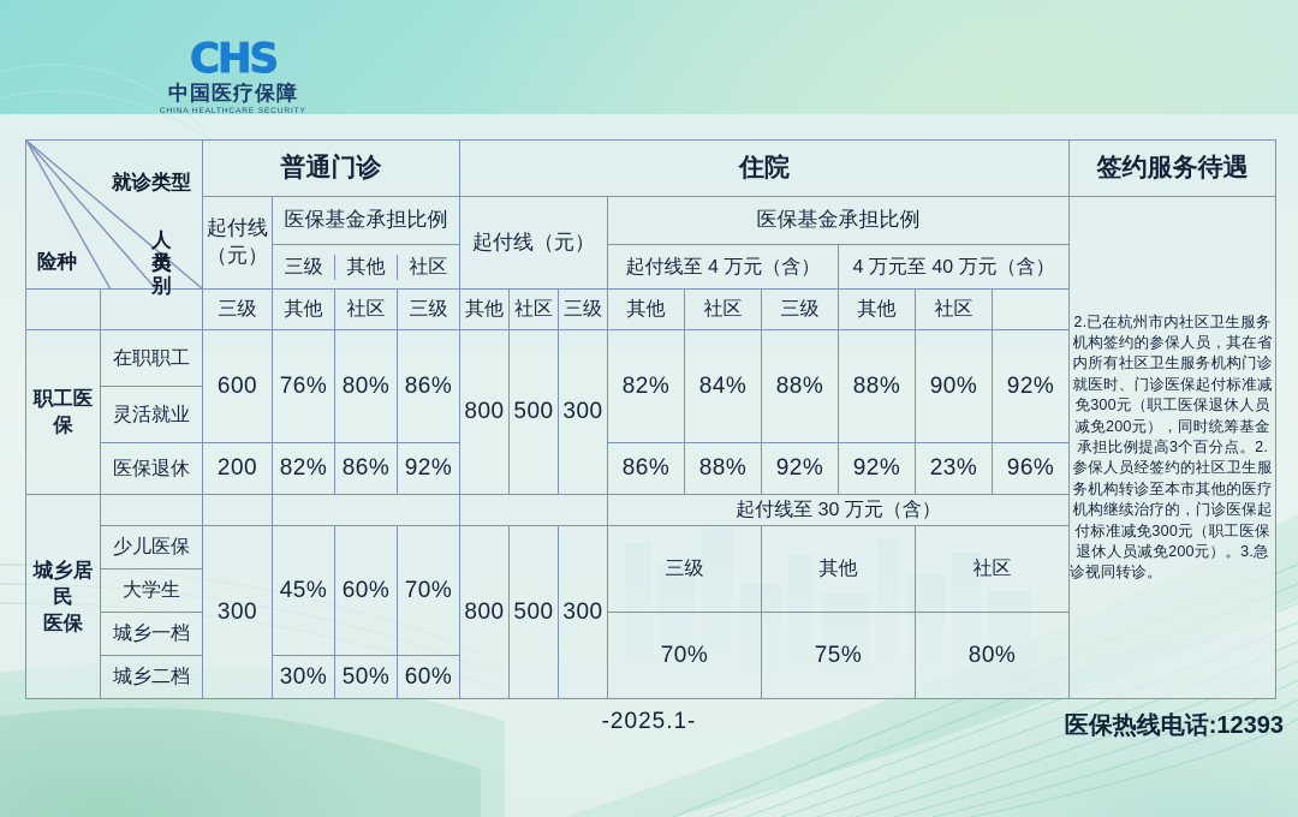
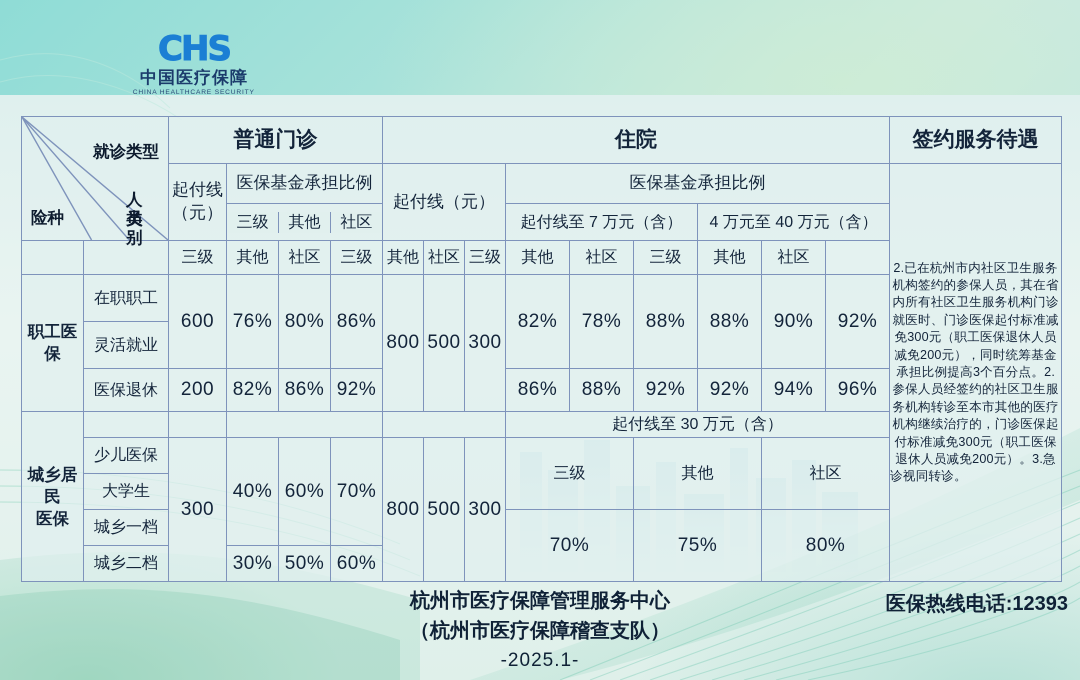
  CHS
  中国医疗保障
  就诊类型 人员类别 险种	普通门诊	住院	签约服务待遇
  起付线（元）	医保基金承担比例	起付线（元）	医保基金承担比例	2.已在杭州市内社区卫生服务机构签约的参保人员，其在省内所有社区卫生服务机构门诊就医时、门诊医保起付标准减免300元（职工医保退休人员减免200元），同时统筹基金承担比例提高3个百分点。2.参保人员经签约的社区卫生服务机构转诊至本市其他的医疗机构继续治疗的，门诊医保起付标准减免300元（职工医保退休人员减免200元）。3.急诊视同转诊。
  三级	其他	社区
- 	起付线至 4 万元（含）	4 万元至 40 万元（含）
+ 	起付线至 7 万元（含）	4 万元至 40 万元（含）
  		三级	其他	社区	三级	其他	社区	三级	其他	社区	三级	其他	社区
- 职工医保	在职职工	600	76%	80%	86%	800	500	300	82%	84%	88%	88%	90%	92%
+ 职工医保	在职职工	600	76%	80%	86%	800	500	300	82%	78%	88%	88%	90%	92%
  灵活就业
- 医保退休	200	82%	86%	92%	86%	88%	92%	92%	23%	96%
+ 医保退休	200	82%	86%	92%	86%	88%	92%	92%	94%	96%
  城乡居民 医保					起付线至 30 万元（含）
- 少儿医保	300	45%	60%	70%	800	500	300	三级	其他	社区
+ 少儿医保	300	40%	60%	70%	800	500	300	三级	其他	社区
  大学生
  城乡一档	70%	75%	80%
  城乡二档	30%	50%	60%
+ 杭州市医疗保障管理服务中心
+ （杭州市医疗保障稽查支队）
  -2025.1-
  医保热线电话:12393
